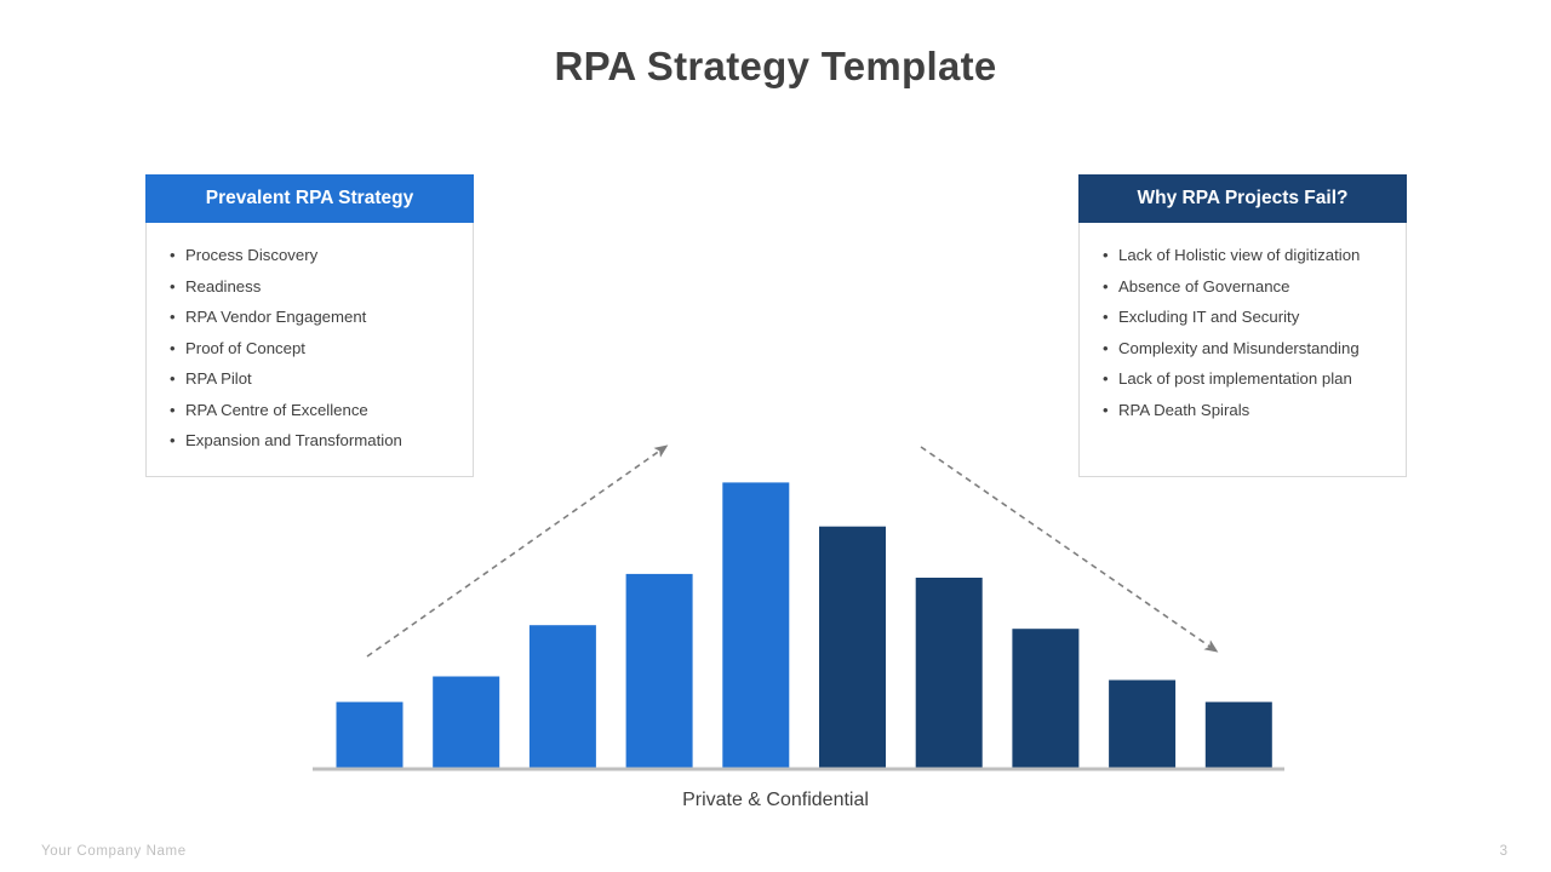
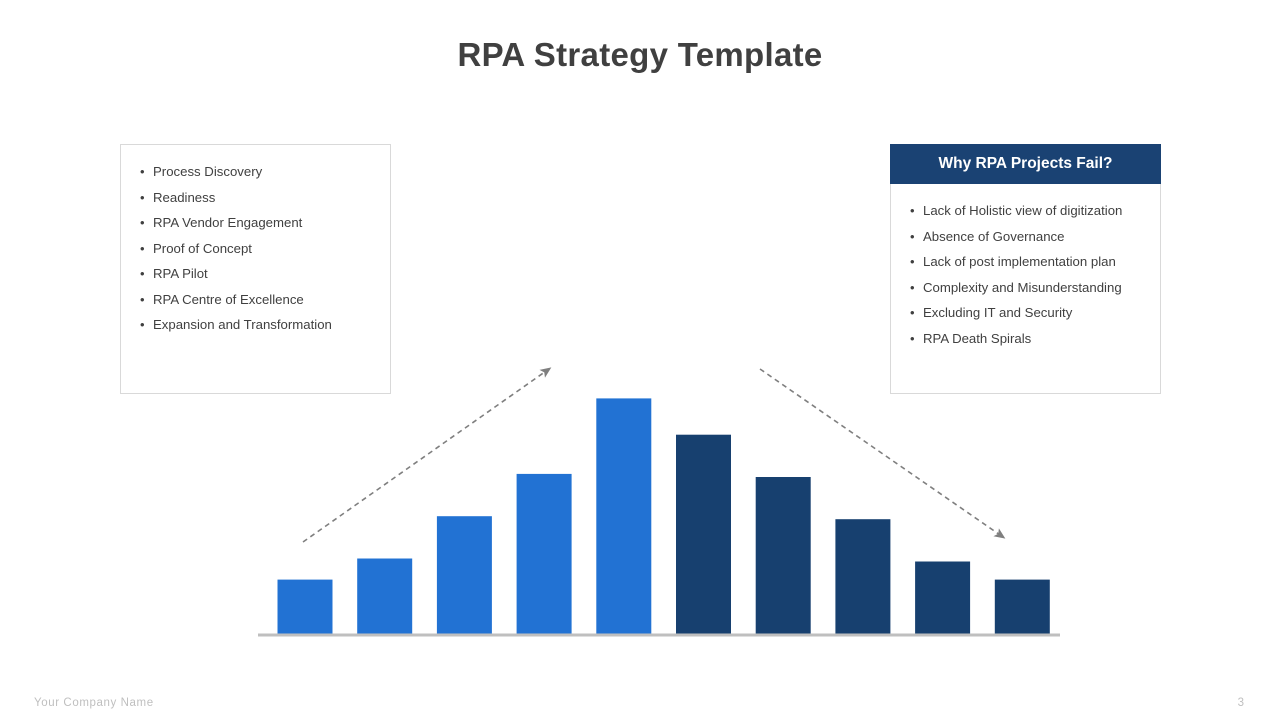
  RPA Strategy Template
- Private & Confidential
- Prevalent RPA Strategy
  •
  Process Discovery
  •
  Readiness
  •
  RPA Vendor Engagement
  •
  Proof of Concept
  •
  RPA Pilot
  •
  RPA Centre of Excellence
  •
  Expansion and Transformation
  Why RPA Projects Fail?
  •
  Lack of Holistic view of digitization
  •
  Absence of Governance
  •
- Excluding IT and Security
+ Lack of post implementation plan
  •
  Complexity and Misunderstanding
  •
- Lack of post implementation plan
+ Excluding IT and Security
  •
  RPA Death Spirals
  Your Company Name
  3
